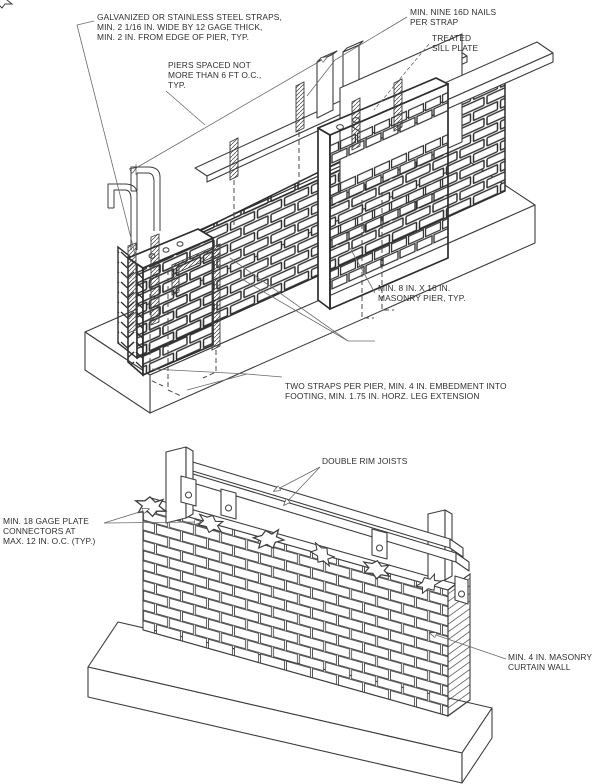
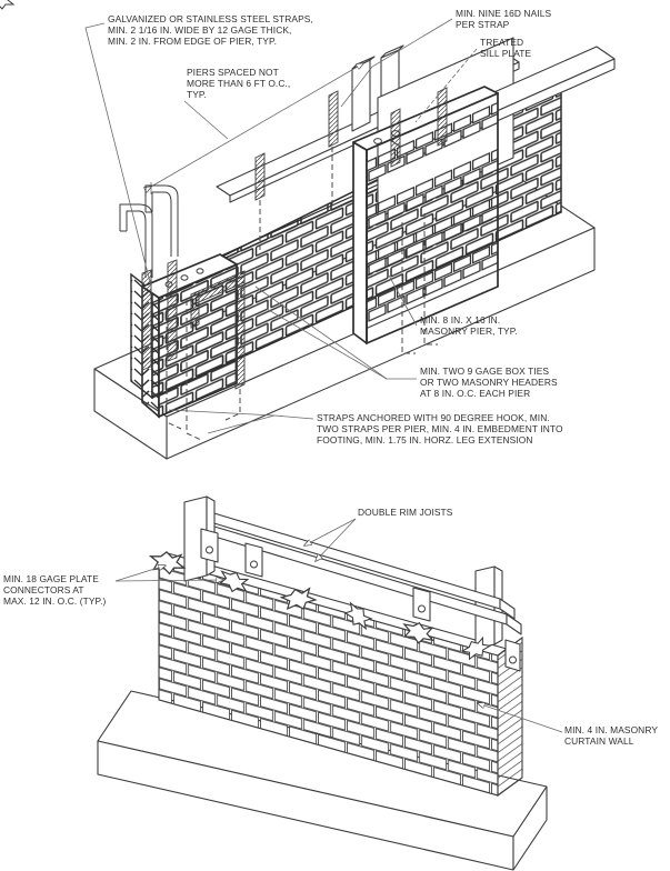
  GALVANIZED OR STAINLESS STEEL STRAPS,
  MIN. 2 1/16 IN. WIDE BY 12 GAGE THICK,
  MIN. 2 IN. FROM EDGE OF PIER, TYP.
  PIERS SPACED NOT
  MORE THAN 6 FT O.C.,
  TYP.
  MIN. NINE 16D NAILS
  PER STRAP
  TREATED
  SILL PLATE
  MIN. 8 IN. X 16 IN.
  MASONRY PIER, TYP.
+ MIN. TWO 9 GAGE BOX TIES
+ OR TWO MASONRY HEADERS
+ AT 8 IN. O.C. EACH PIER
+ STRAPS ANCHORED WITH 90 DEGREE HOOK, MIN.
  TWO STRAPS PER PIER, MIN. 4 IN. EMBEDMENT INTO
  FOOTING, MIN. 1.75 IN. HORZ. LEG EXTENSION
  DOUBLE RIM JOISTS
  MIN. 18 GAGE PLATE
  CONNECTORS AT
  MAX. 12 IN. O.C. (TYP.)
  MIN. 4 IN. MASONRY
  CURTAIN WALL
